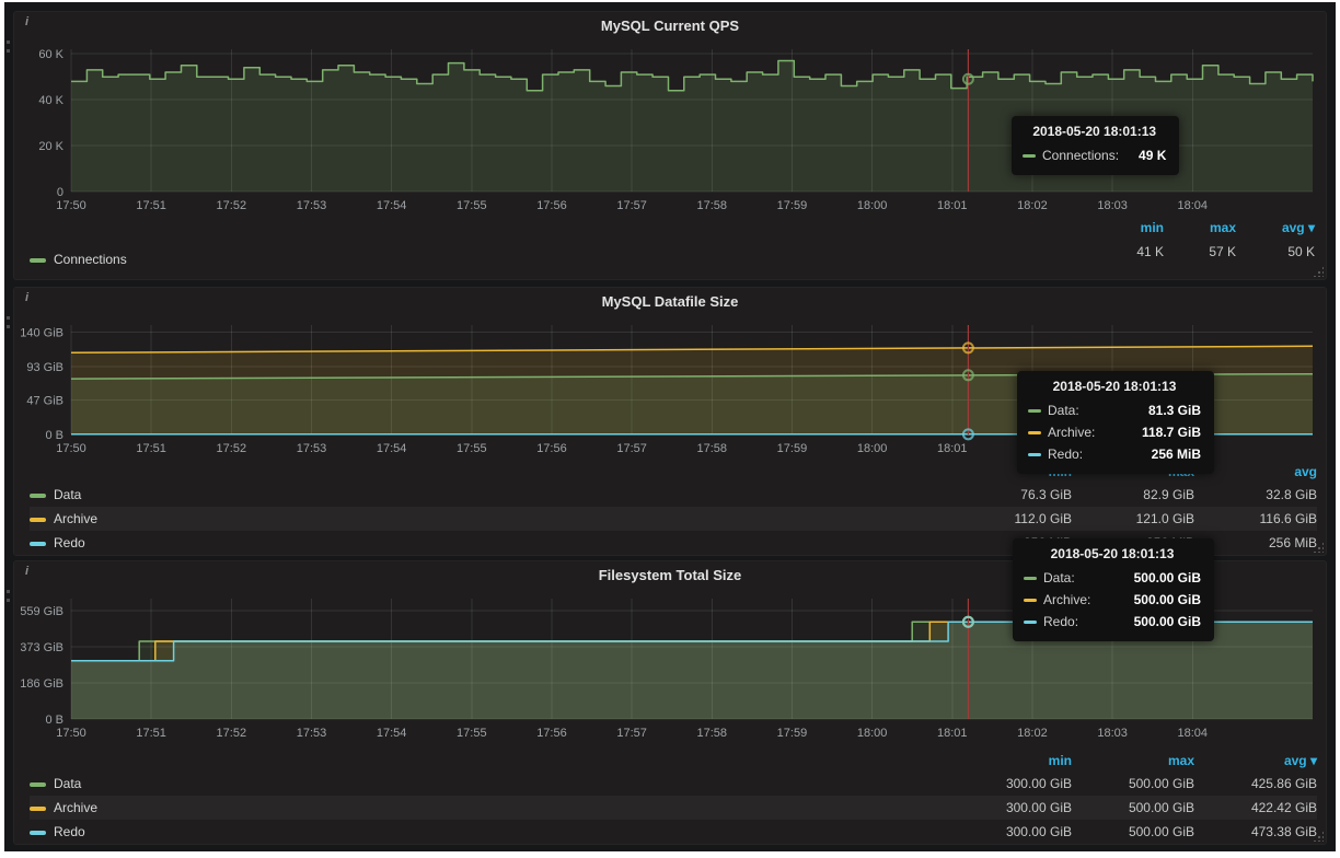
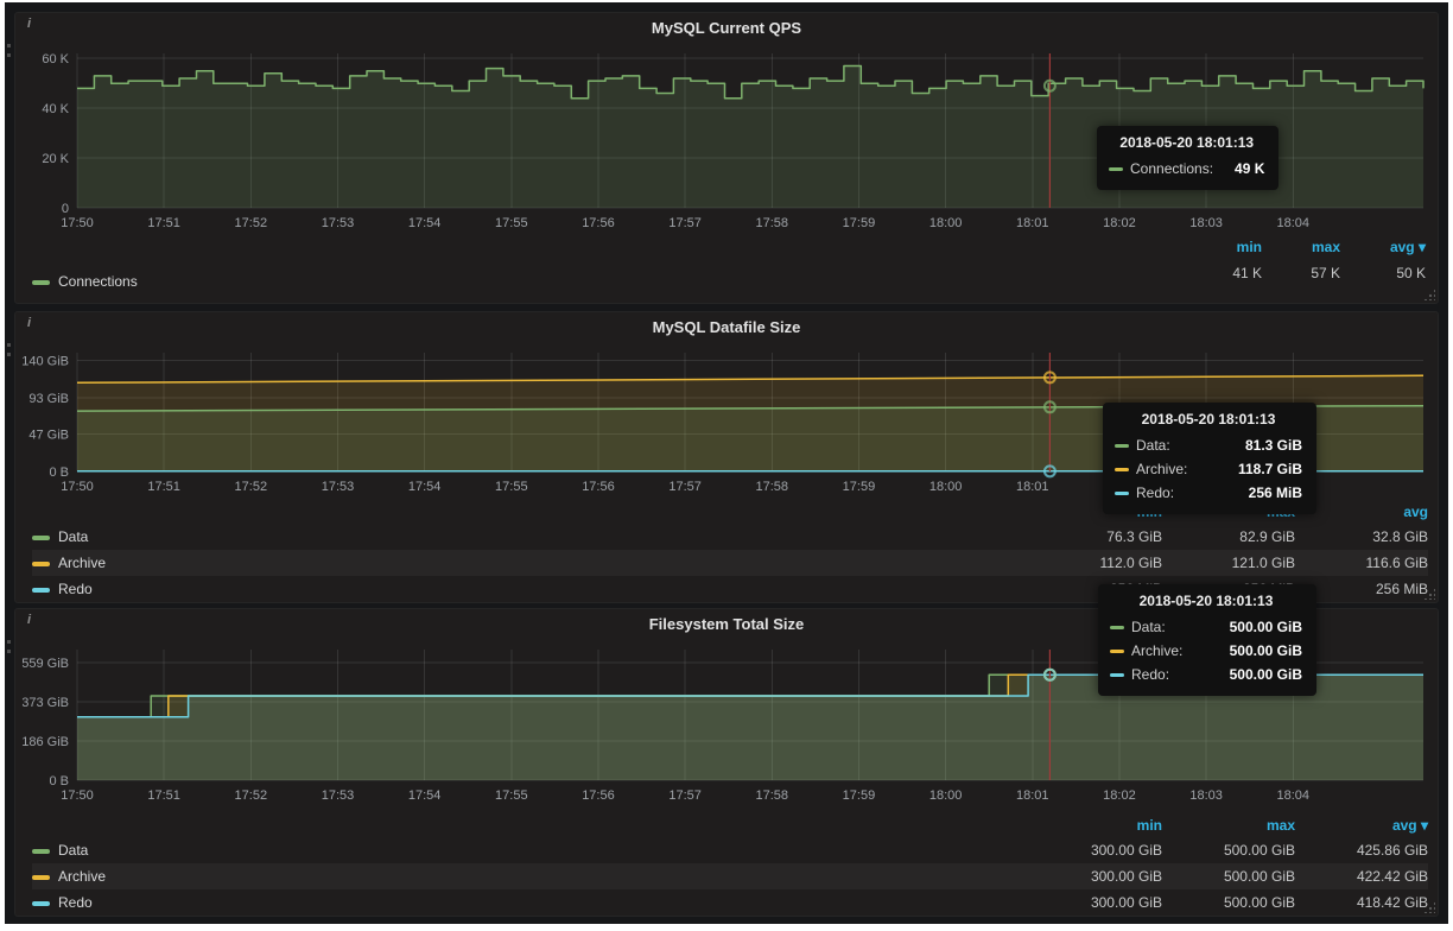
  i
  MySQL Current QPS
  0
  20 K
  40 K
  60 K
  17:50
  17:51
  17:52
  17:53
  17:54
  17:55
  17:56
  17:57
  17:58
  17:59
  18:00
  18:01
  18:02
  18:03
  18:04
  Connections
  min
  max
  avg ▾
  41 K
  57 K
  50 K
  i
  MySQL Datafile Size
  0 B
  47 GiB
  93 GiB
  140 GiB
  17:50
  17:51
  17:52
  17:53
  17:54
  17:55
  17:56
  17:57
  17:58
  17:59
  18:00
  18:01
  avg
  Data
  76.3 GiB
  82.9 GiB
  32.8 GiB
  Archive
  112.0 GiB
  121.0 GiB
  116.6 GiB
  Redo
  256 MiB
  i
  Filesystem Total Size
  0 B
  186 GiB
  373 GiB
  559 GiB
  17:50
  17:51
  17:52
  17:53
  17:54
  17:55
  17:56
  17:57
  17:58
  17:59
  18:00
  18:01
  18:02
  18:03
  18:04
  min
  max
  avg ▾
  Data
  300.00 GiB
  500.00 GiB
  425.86 GiB
  Archive
  300.00 GiB
  500.00 GiB
  422.42 GiB
  Redo
  300.00 GiB
  500.00 GiB
- 473.38 GiB
+ 418.42 GiB
  2018-05-20 18:01:13
  Connections:
  49 K
  2018-05-20 18:01:13
  Data:
  81.3 GiB
  Archive:
  118.7 GiB
  Redo:
  256 MiB
  2018-05-20 18:01:13
  Data:
  500.00 GiB
  Archive:
  500.00 GiB
  Redo:
  500.00 GiB
